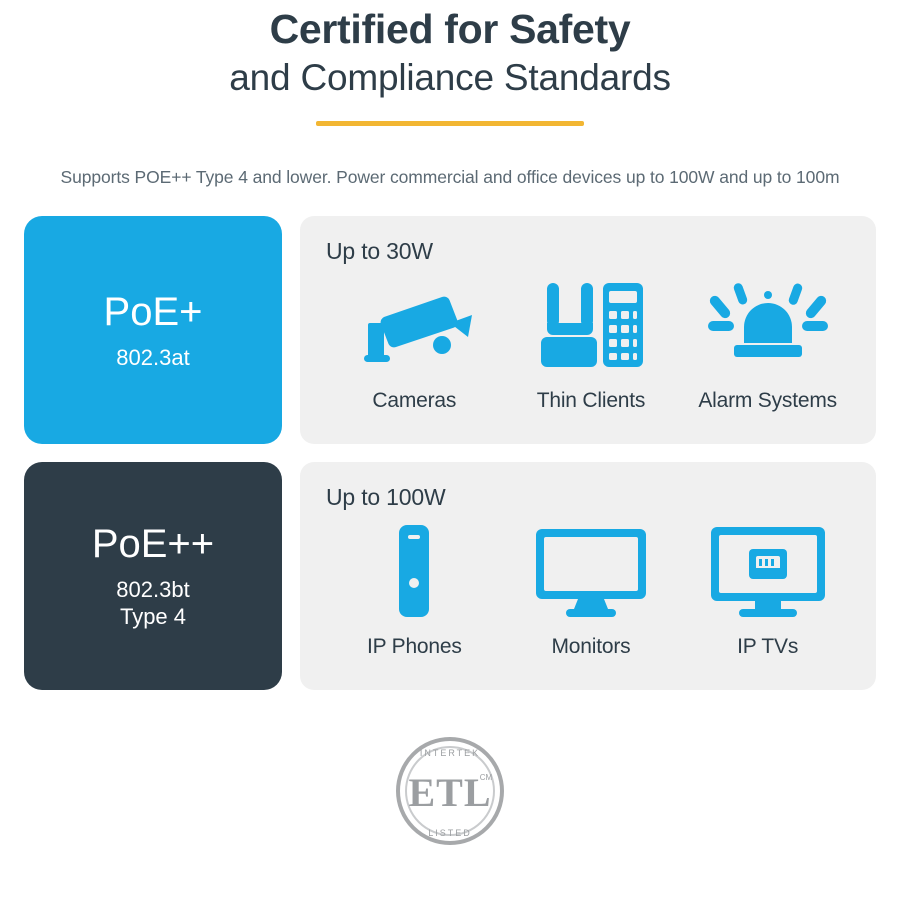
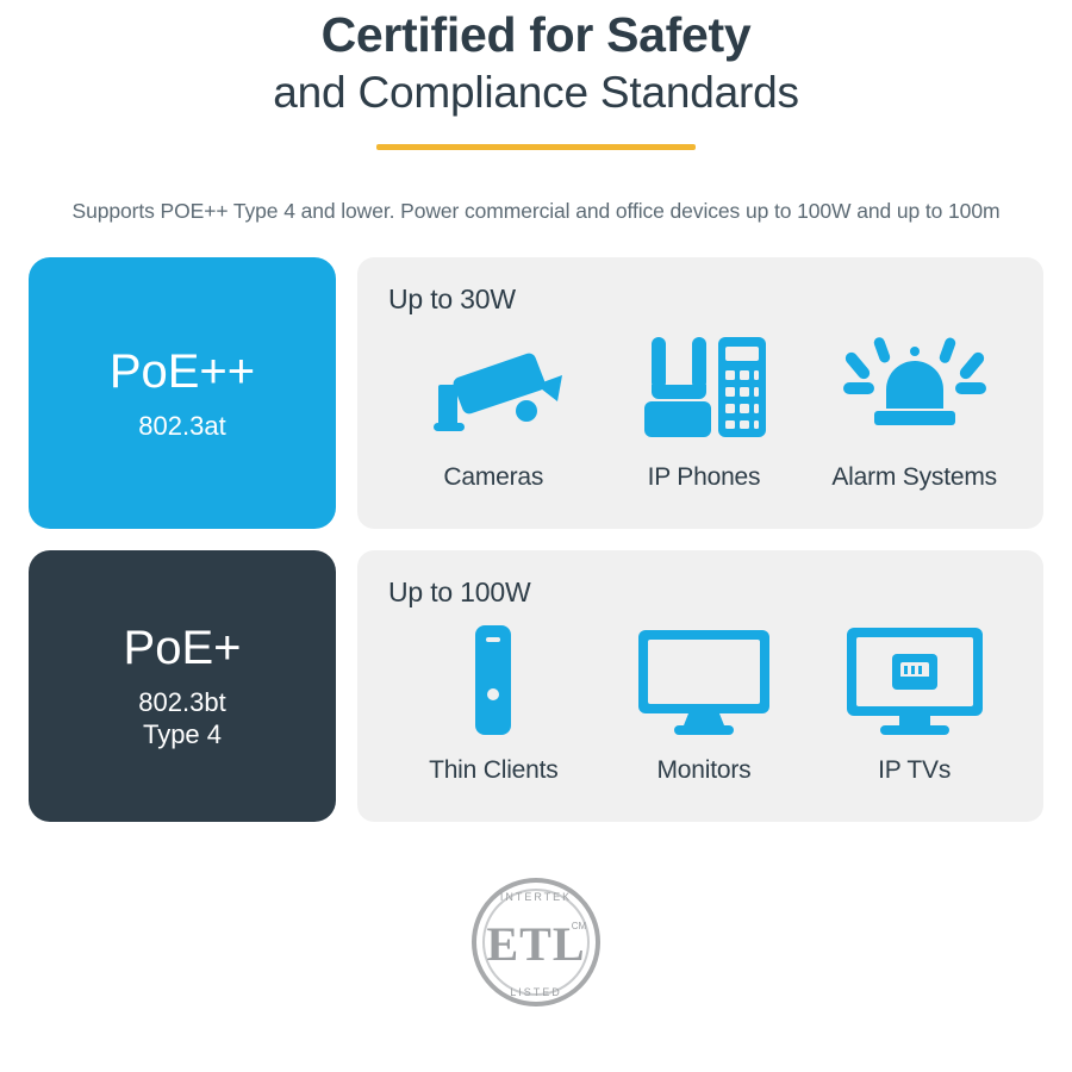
  Certified for Safety
  and Compliance Standards
  Supports POE++ Type 4 and lower. Power commercial and office devices up to 100W and up to 100m
- PoE+
+ PoE++
  802.3at
  Up to 30W
  Cameras
- Thin Clients
+ IP Phones
  Alarm Systems
- PoE++
+ PoE+
  802.3bt
  Type 4
  Up to 100W
- IP Phones
+ Thin Clients
  Monitors
  IP TVs
  ETL
  INTERTEK
  LISTED
  CM
